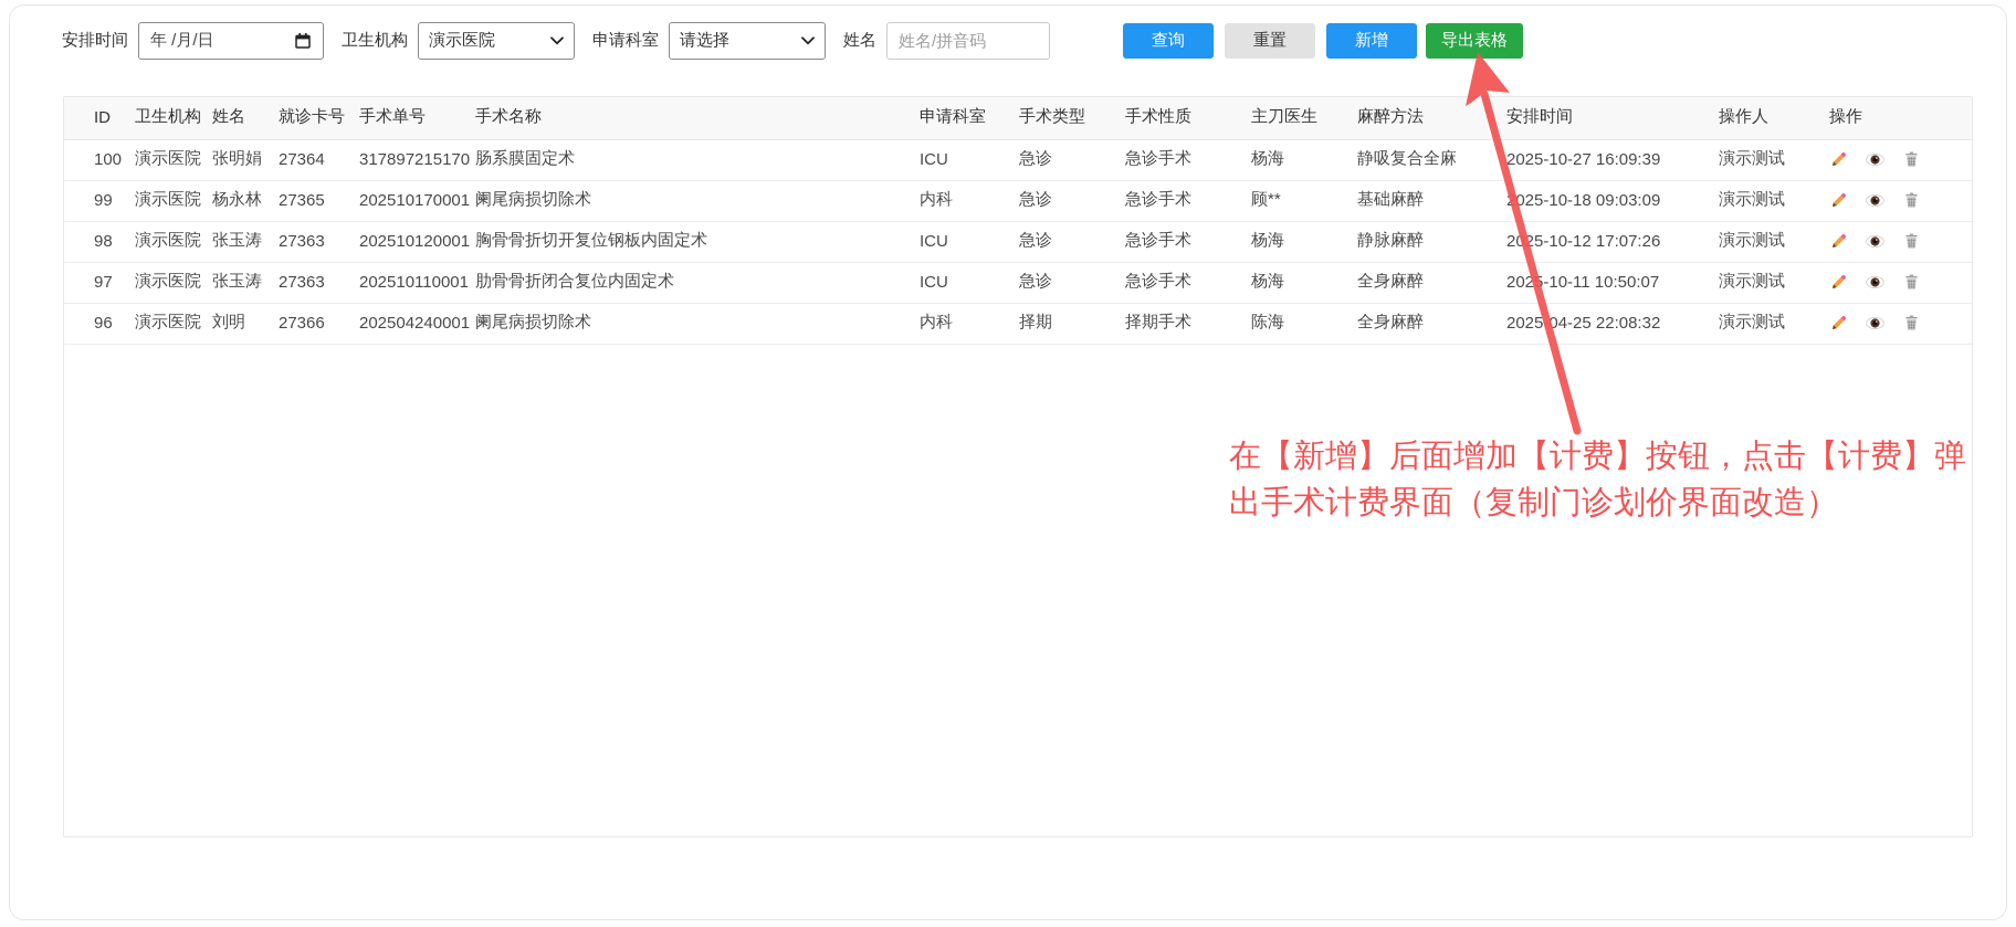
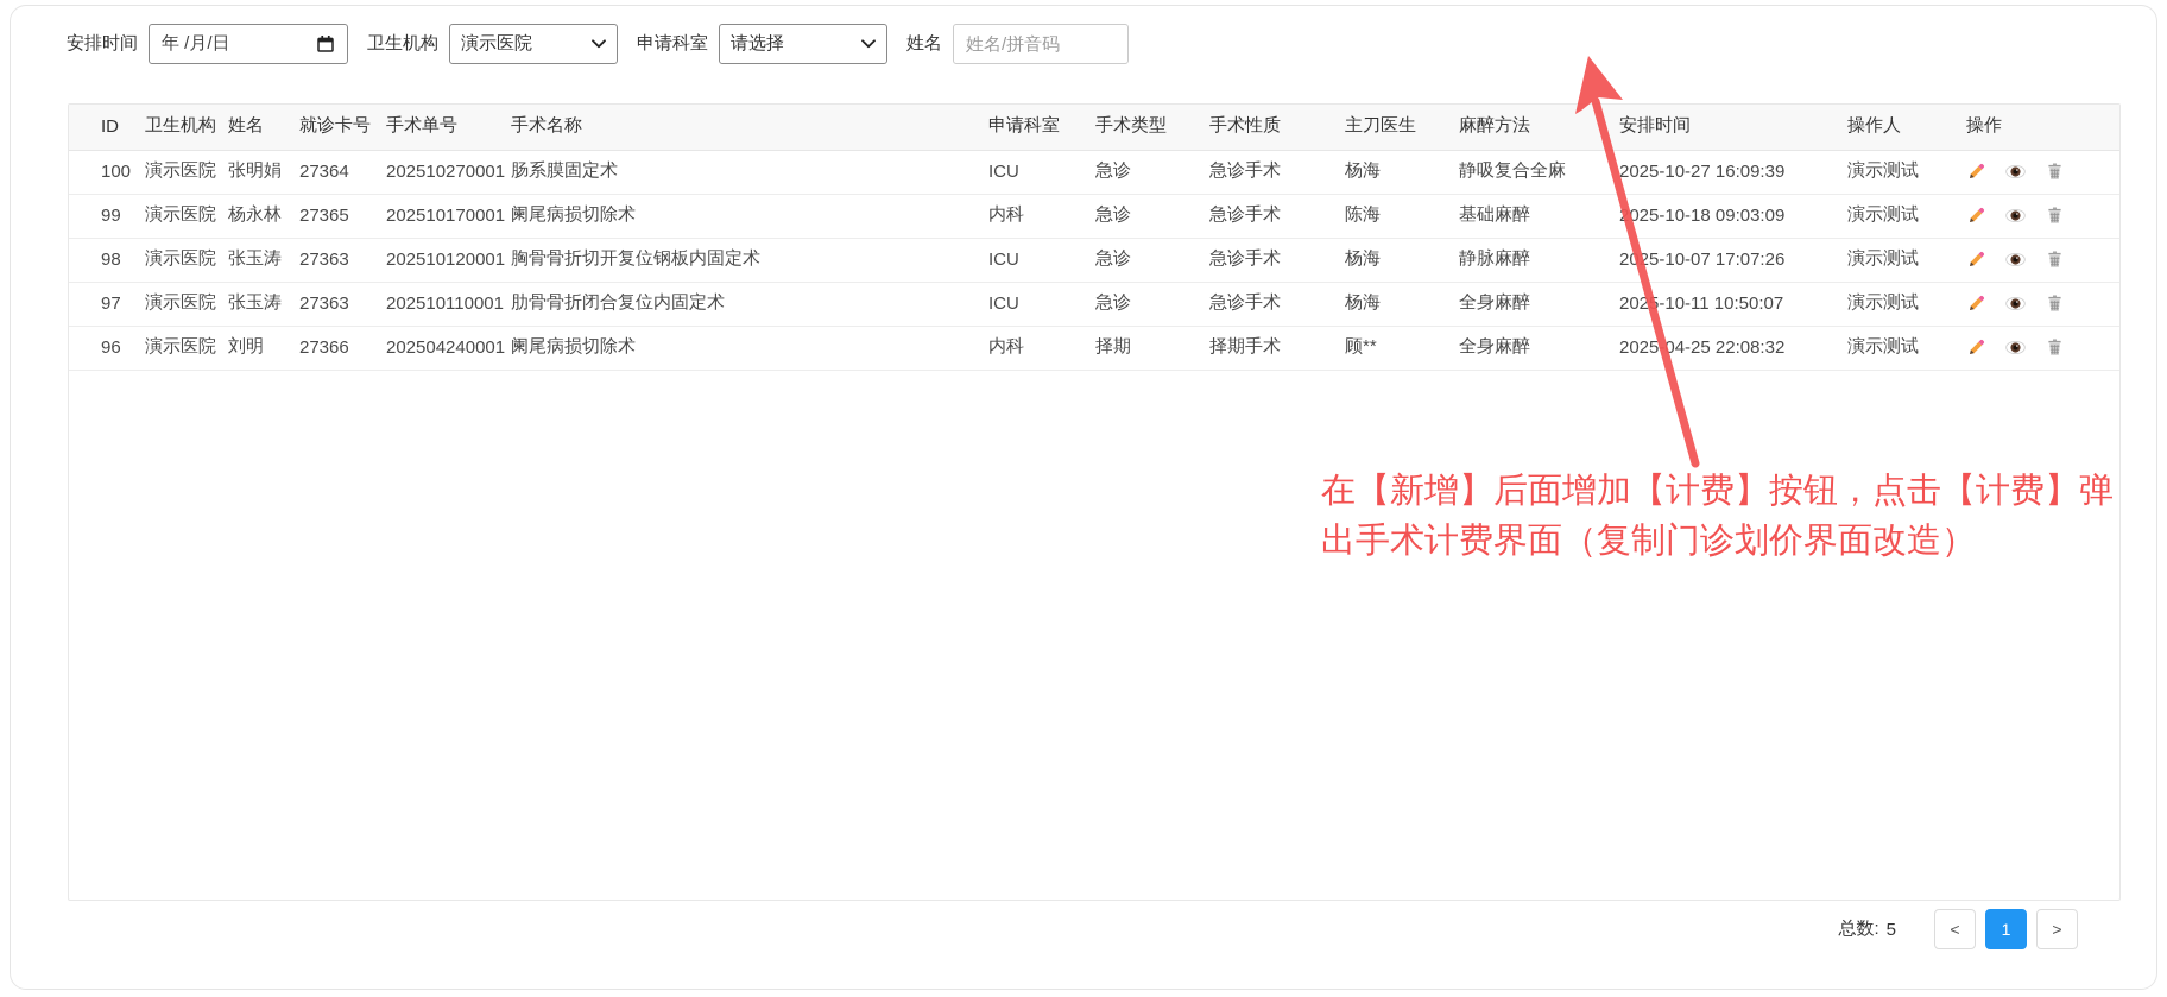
  安排时间
  年 /月/日
  卫生机构
  演示医院
  申请科室
  请选择
  姓名
  姓名/拼音码
- 查询
- 重置
- 新增
- 导出表格
  ID	卫生机构	姓名	就诊卡号	手术单号	手术名称	申请科室	手术类型	手术性质	主刀医生	麻醉方法	安排时间	操作人	操作
- 100	演示医院	张明娟	27364	317897215170	肠系膜固定术	ICU	急诊	急诊手术	杨海	静吸复合全麻	2025-10-27 16:09:39	演示测试
+ 100	演示医院	张明娟	27364	202510270001	肠系膜固定术	ICU	急诊	急诊手术	杨海	静吸复合全麻	2025-10-27 16:09:39	演示测试
- 99	演示医院	杨永林	27365	202510170001	阑尾病损切除术	内科	急诊	急诊手术	顾**	基础麻醉	025-10-18 09:03:09	演示测试
+ 99	演示医院	杨永林	27365	202510170001	阑尾病损切除术	内科	急诊	急诊手术	陈海	基础麻醉	025-10-18 09:03:09	演示测试
- 98	演示医院	张玉涛	27363	202510120001	胸骨骨折切开复位钢板内固定术	ICU	急诊	急诊手术	杨海	静脉麻醉	2025-10-12 17:07:26	演示测试
+ 98	演示医院	张玉涛	27363	202510120001	胸骨骨折切开复位钢板内固定术	ICU	急诊	急诊手术	杨海	静脉麻醉	2025-10-07 17:07:26	演示测试
  97	演示医院	张玉涛	27363	202510110001	肋骨骨折闭合复位内固定术	ICU	急诊	急诊手术	杨海	全身麻醉	202-10-11 10:50:07	演示测试
- 96	演示医院	刘明	27366	202504240001	阑尾病损切除术	内科	择期	择期手术	陈海	全身麻醉	202504-25 22:08:32	演示测试
+ 96	演示医院	刘明	27366	202504240001	阑尾病损切除术	内科	择期	择期手术	顾**	全身麻醉	202504-25 22:08:32	演示测试
+ 总数:
+ 5
+ <
+ 1
+ >
  在【新增】后面增加【计费】按钮，点击【计费】弹
  出手术计费界面（复制门诊划价界面改造）
